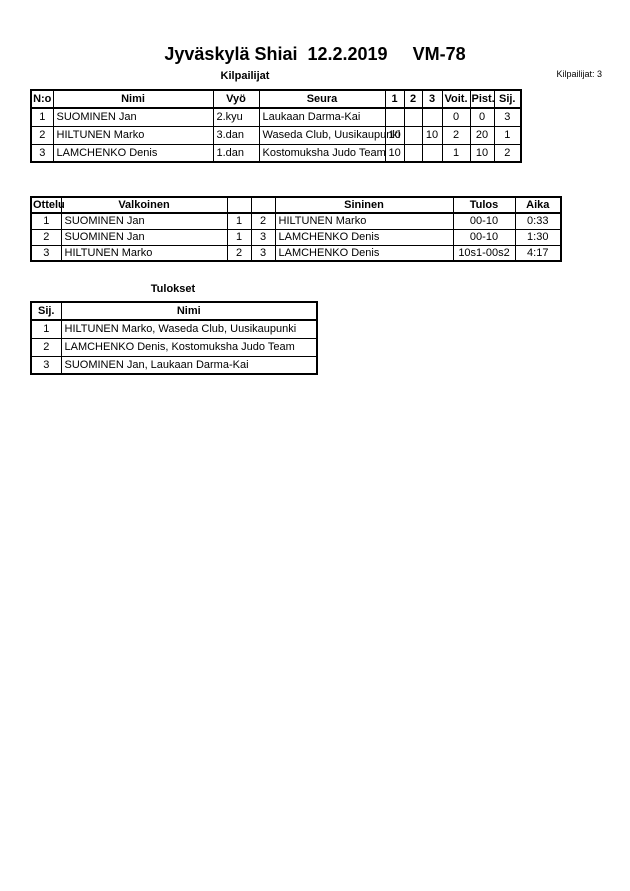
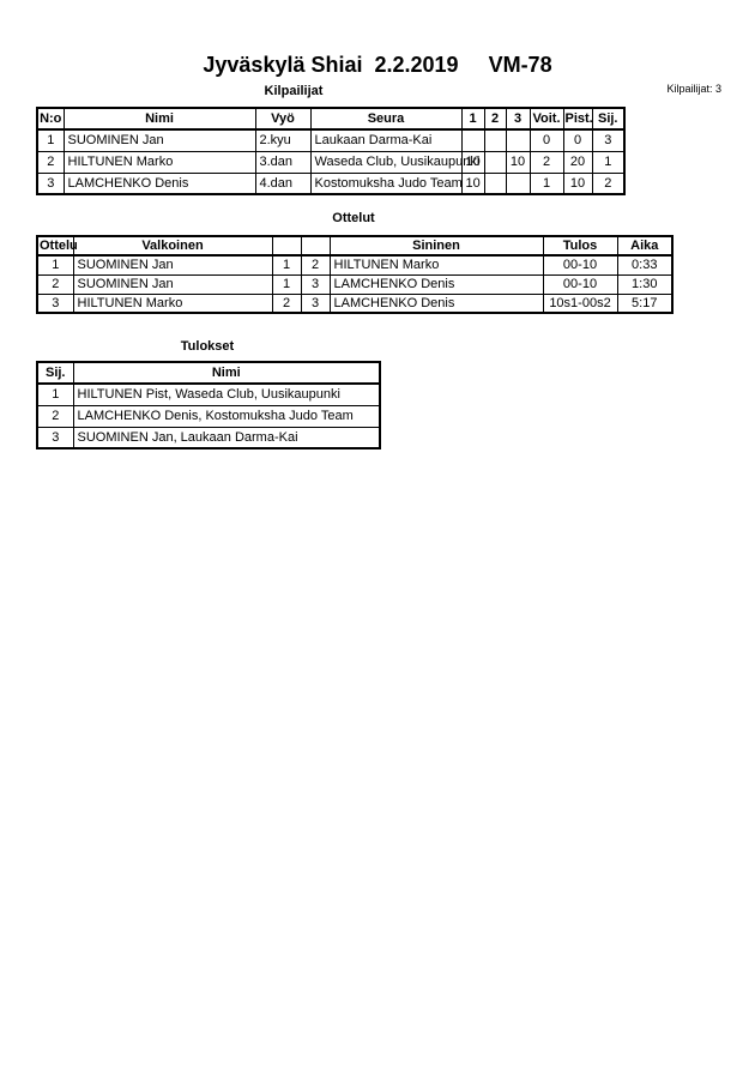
- Jyväskylä Shiai 12.2.2019 VM-78
+ Jyväskylä Shiai 2.2.2019 VM-78
  Kilpailijat: 3
  Kilpailijat
  N:o	Nimi	Vyö	Seura	1	2	3	Voit.	Pist.	Sij.
  1	SUOMINEN Jan	2.kyu	Laukaan Darma-Kai				0	0	3
  2	HILTUNEN Marko	3.dan	Waseda Club, Uusikaupu	10		10	2	20	1
- 3	LAMCHENKO Denis	1.dan	Kostomuksha Judo Team	10			1	10	2
+ 3	LAMCHENKO Denis	4.dan	Kostomuksha Judo Team	10			1	10	2
+ Ottelut
  Ottelu	Valkoinen			Sininen	Tulos	Aika
  1	SUOMINEN Jan	1	2	HILTUNEN Marko	00-10	0:33
  2	SUOMINEN Jan	1	3	LAMCHENKO Denis	00-10	1:30
- 3	HILTUNEN Marko	2	3	LAMCHENKO Denis	10s1-00s2	4:17
+ 3	HILTUNEN Marko	2	3	LAMCHENKO Denis	10s1-00s2	5:17
  Tulokset
  Sij.	Nimi
- 1	HILTUNEN Marko, Waseda Club, Uusikaupunki
+ 1	HILTUNEN Pist, Waseda Club, Uusikaupunki
  2	LAMCHENKO Denis, Kostomuksha Judo Team
  3	SUOMINEN Jan, Laukaan Darma-Kai
